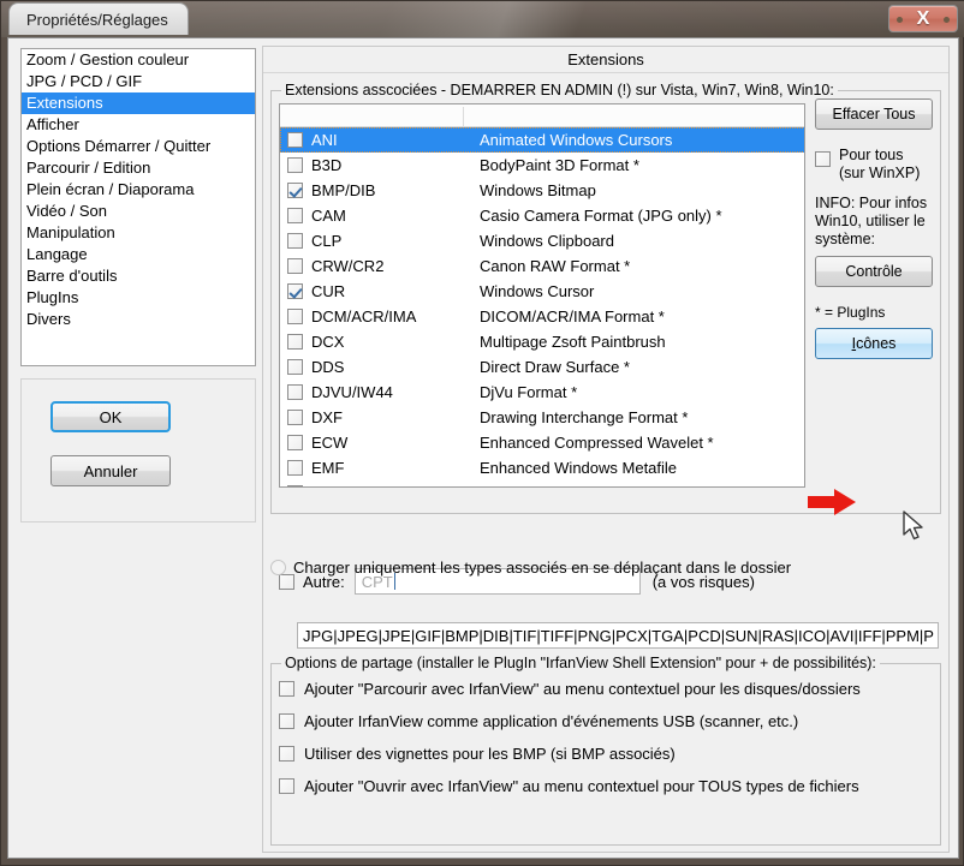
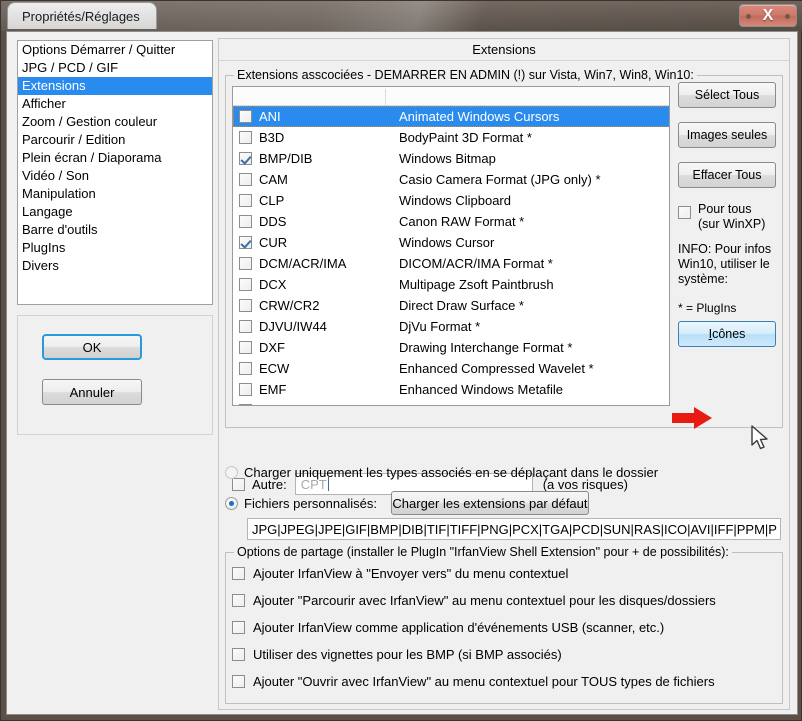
  Propriétés/Réglages
  X
- Zoom / Gestion couleur
+ Options Démarrer / Quitter
  JPG / PCD / GIF
  Extensions
  Afficher
- Options Démarrer / Quitter
+ Zoom / Gestion couleur
  Parcourir / Edition
  Plein écran / Diaporama
  Vidéo / Son
  Manipulation
  Langage
  Barre d'outils
  PlugIns
  Divers
  OK
  Annuler
  Extensions
  Extensions asscociées - DEMARRER EN ADMIN (!) sur Vista, Win7, Win8, Win10:
  ANI
  Animated Windows Cursors
  B3D
  BodyPaint 3D Format *
  BMP/DIB
  Windows Bitmap
  CAM
  Casio Camera Format (JPG only) *
  CLP
  Windows Clipboard
- CRW/CR2
+ DDS
  Canon RAW Format *
  CUR
  Windows Cursor
  DCM/ACR/IMA
  DICOM/ACR/IMA Format *
  DCX
  Multipage Zsoft Paintbrush
- DDS
+ CRW/CR2
  Direct Draw Surface *
  DJVU/IW44
  DjVu Format *
  DXF
  Drawing Interchange Format *
  ECW
  Enhanced Compressed Wavelet *
  EMF
  Enhanced Windows Metafile
+ Sélect Tous
+ Images seules
  Effacer Tous
  Pour tous
  (sur WinXP)
  INFO: Pour infos
  Win10, utiliser le
  système:
- Contrôle
  * = PlugIns
  Icônes
  Autre:
  CPT
  (a vos risques)
  Charger uniquement les types associés en se déplaçant dans le dossier
+ Fichiers personnalisés:
+ Charger les extensions par défaut
  JPG|JPEG|JPE|GIF|BMP|DIB|TIF|TIFF|PNG|PCX|TGA|PCD|SUN|RAS|ICO|AVI|IFF|PPM|P
  Options de partage (installer le PlugIn "IrfanView Shell Extension" pour + de possibilités):
+ Ajouter IrfanView à "Envoyer vers" du menu contextuel
  Ajouter "Parcourir avec IrfanView" au menu contextuel pour les disques/dossiers
  Ajouter IrfanView comme application d'événements USB (scanner, etc.)
  Utiliser des vignettes pour les BMP (si BMP associés)
  Ajouter "Ouvrir avec IrfanView" au menu contextuel pour TOUS types de fichiers
